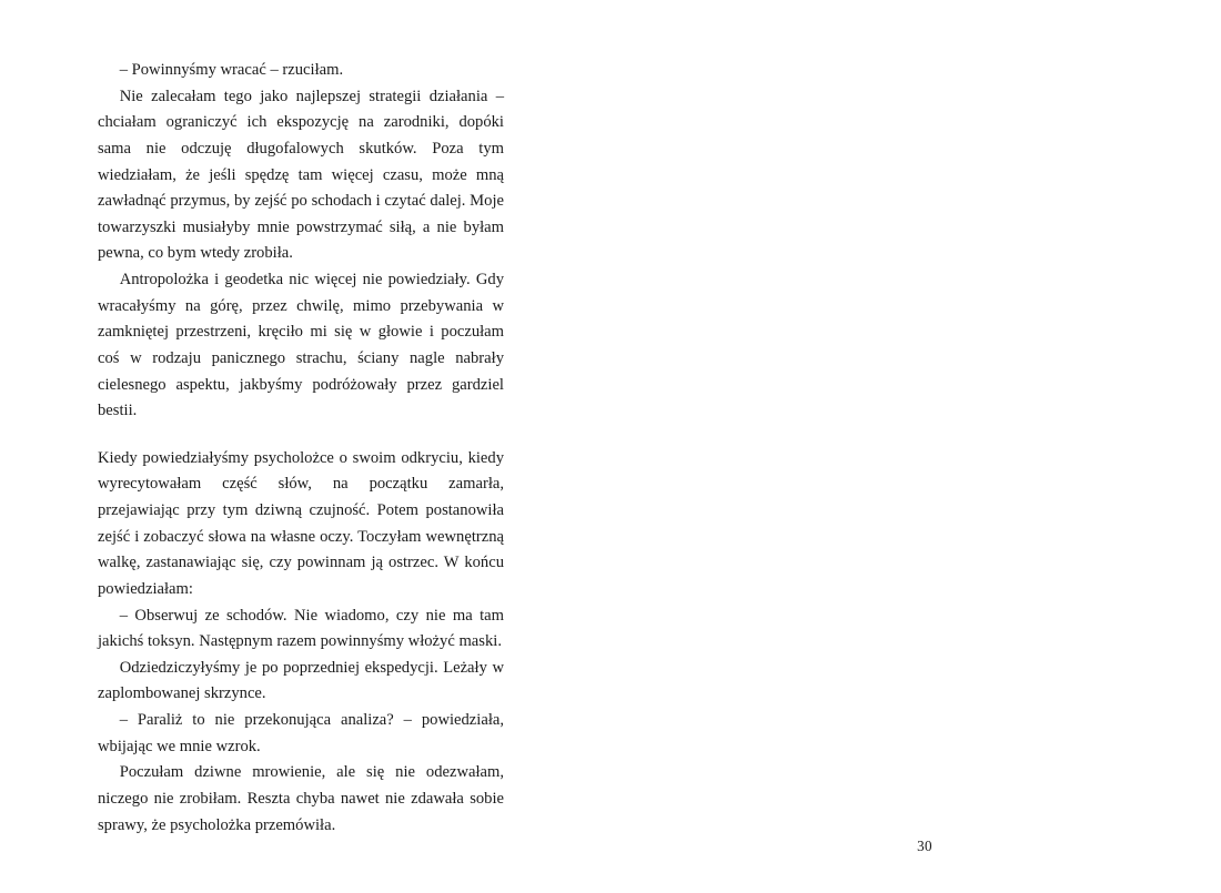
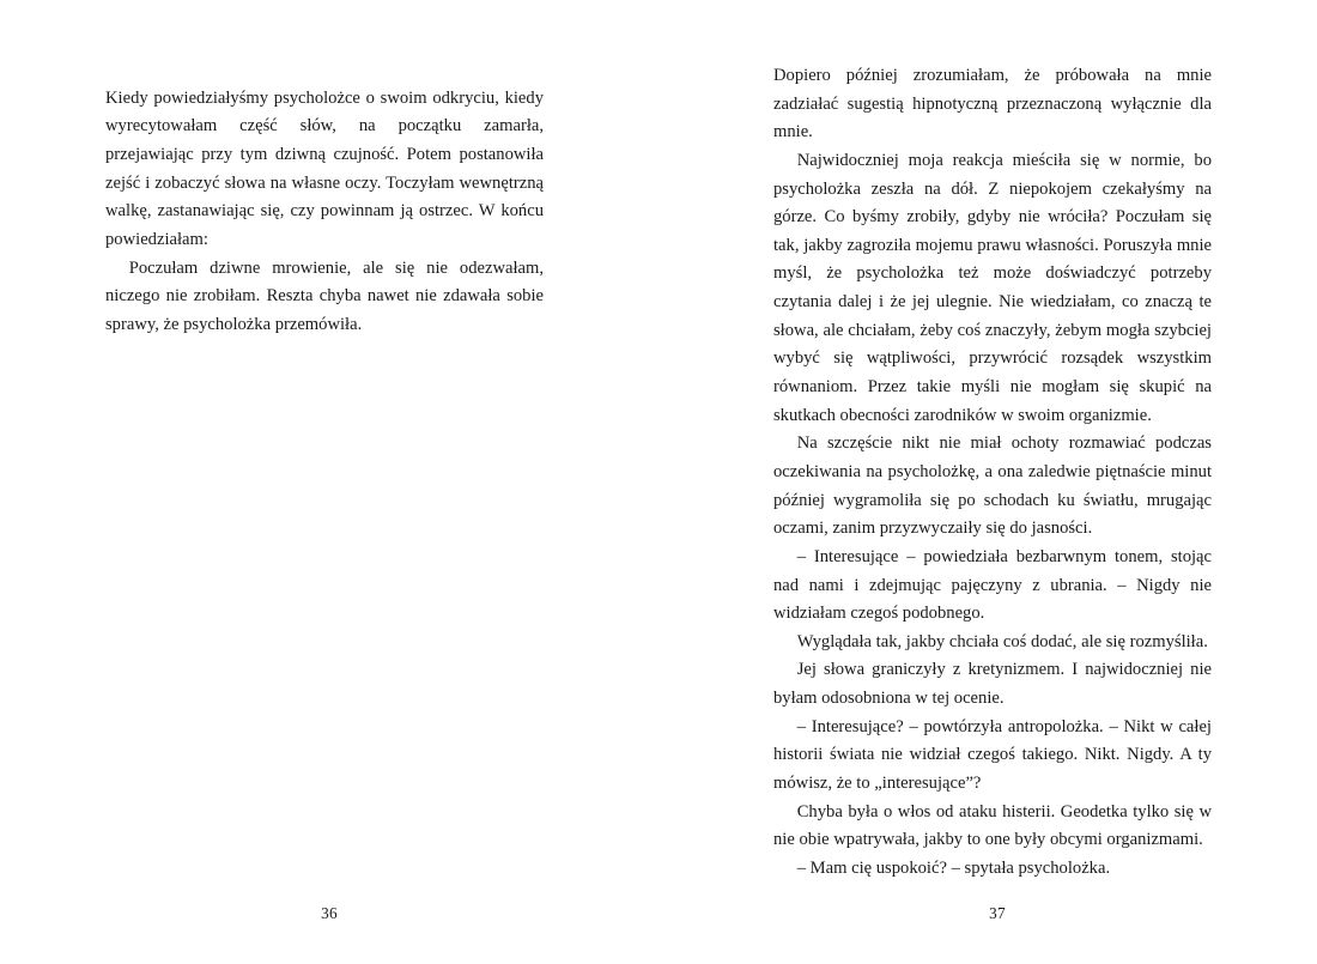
- – Powinnyśmy wracać – rzuciłam.
- Nie zalecałam tego jako najlepszej strategii działania – chciałam ograniczyć ich ekspozycję na zarodniki, dopóki sama nie odczuję długofalowych skutków. Poza tym wiedziałam, że jeśli spędzę tam więcej czasu, może mną zawładnąć przymus, by zejść po schodach i czytać dalej. Moje towarzyszki musiałyby mnie powstrzymać siłą, a nie byłam pewna, co bym wtedy zrobiła.
- Antropolożka i geodetka nic więcej nie powiedziały. Gdy wracałyśmy na górę, przez chwilę, mimo przebywania w zamkniętej przestrzeni, kręciło mi się w głowie i poczułam coś w rodzaju panicznego strachu, ściany nagle nabrały cielesnego aspektu, jakbyśmy podróżowały przez gardziel bestii.
  Kiedy powiedziałyśmy psycholożce o swoim odkryciu, kiedy wyrecytowałam część słów, na początku zamarła, przejawiając przy tym dziwną czujność. Potem postanowiła zejść i zobaczyć słowa na własne oczy. Toczyłam wewnętrzną walkę, zastanawiając się, czy powinnam ją ostrzec. W końcu powiedziałam:
- – Obserwuj ze schodów. Nie wiadomo, czy nie ma tam jakichś toksyn. Następnym razem powinnyśmy włożyć maski.
- Odziedziczyłyśmy je po poprzedniej ekspedycji. Leżały w zaplombowanej skrzynce.
- – Paraliż to nie przekonująca analiza? – powiedziała, wbijając we mnie wzrok.
  Poczułam dziwne mrowienie, ale się nie odezwałam, niczego nie zrobiłam. Reszta chyba nawet nie zdawała sobie sprawy, że psycholożka przemówiła.
+ 36
+ Dopiero później zrozumiałam, że próbowała na mnie zadziałać sugestią hipnotyczną przeznaczoną wyłącznie dla mnie.
+ Najwidoczniej moja reakcja mieściła się w normie, bo psycholożka zeszła na dół. Z niepokojem czekałyśmy na górze. Co byśmy zrobiły, gdyby nie wróciła? Poczułam się tak, jakby zagroziła mojemu prawu własności. Poruszyła mnie myśl, że psycholożka też może doświadczyć potrzeby czytania dalej i że jej ulegnie. Nie wiedziałam, co znaczą te słowa, ale chciałam, żeby coś znaczyły, żebym mogła szybciej wybyć się wątpliwości, przywrócić rozsądek wszystkim równaniom. Przez takie myśli nie mogłam się skupić na skutkach obecności zarodników w swoim organizmie.
+ Na szczęście nikt nie miał ochoty rozmawiać podczas oczekiwania na psycholożkę, a ona zaledwie piętnaście minut później wygramoliła się po schodach ku światłu, mrugając oczami, zanim przyzwyczaiły się do jasności.
+ – Interesujące – powiedziała bezbarwnym tonem, stojąc nad nami i zdejmując pajęczyny z ubrania. – Nigdy nie widziałam czegoś podobnego.
+ Wyglądała tak, jakby chciała coś dodać, ale się rozmyśliła.
+ Jej słowa graniczyły z kretynizmem. I najwidoczniej nie byłam odosobniona w tej ocenie.
+ – Interesujące? – powtórzyła antropolożka. – Nikt w całej historii świata nie widział czegoś takiego. Nikt. Nigdy. A ty mówisz, że to „interesujące”?
+ Chyba była o włos od ataku histerii. Geodetka tylko się w nie obie wpatrywała, jakby to one były obcymi organizmami.
+ – Mam cię uspokoić? – spytała psycholożka.
- 30
+ 37
